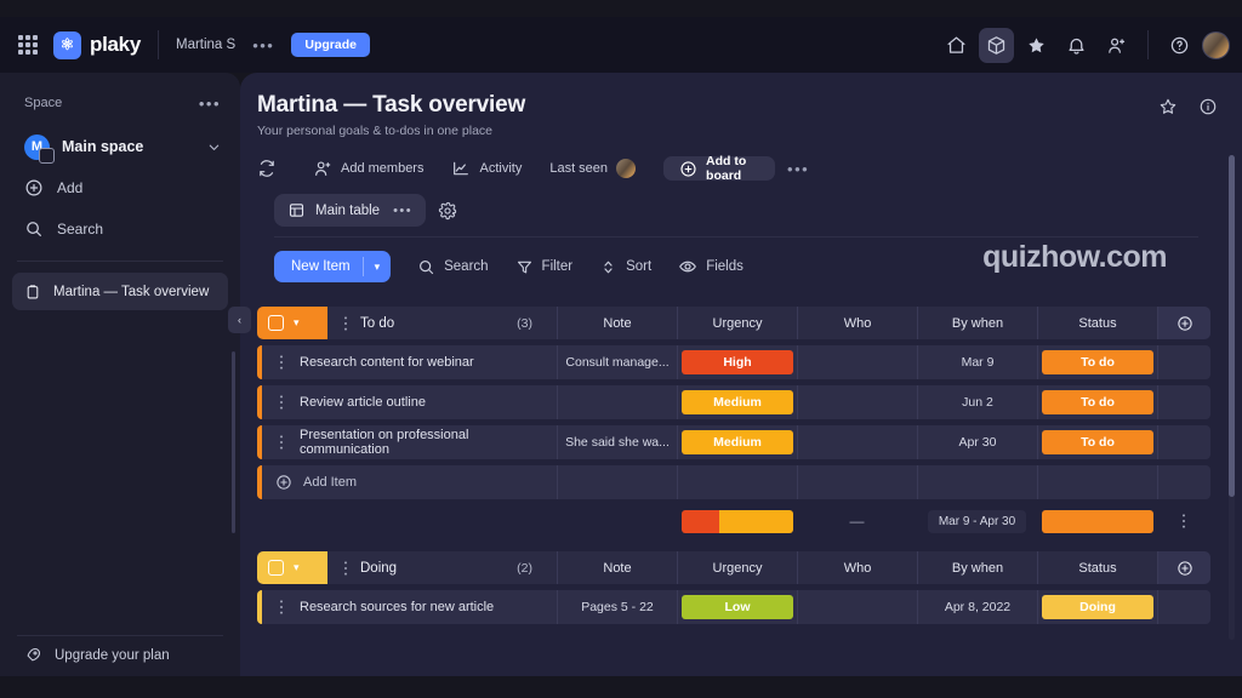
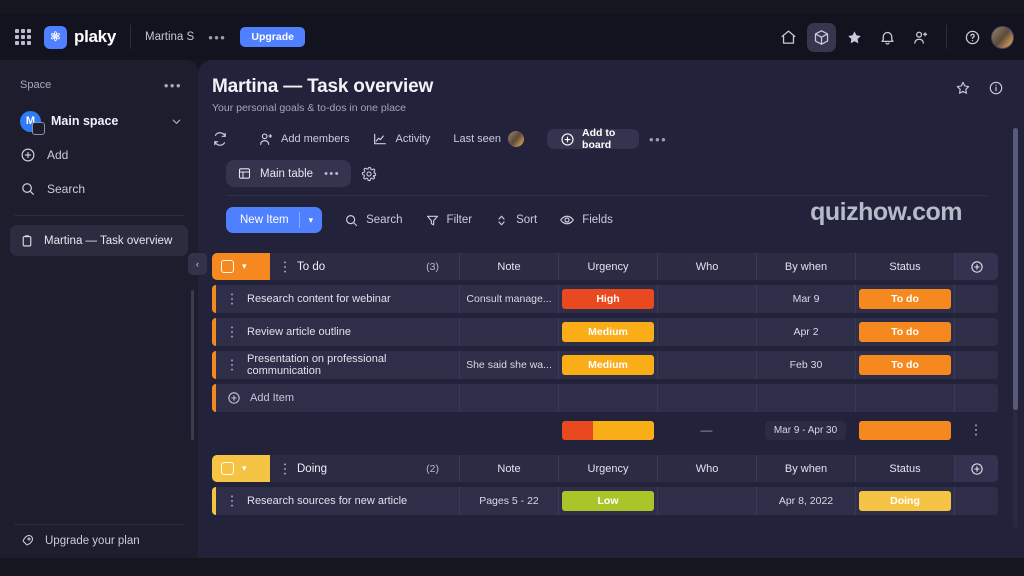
  ⚛
  plaky
  Martina S
  •••
  Upgrade
  Space
  •••
  M
  Main space
  Add
  Search
  Martina — Task overview
  Upgrade your plan
  ‹
  Martina — Task overview
  Your personal goals & to-dos in one place
  Add members
  Activity
  Last seen
  Add to board
  •••
  Main table
  •••
  New Item
  ▾
  Search
  Filter
  Sort
  Fields
  quizhow.com
  ▾
  To do
  (3)
  Note
  Urgency
  Who
  By when
  Status
  Research content for webinar
  Consult manage...
  High
  Mar 9
  To do
  Review article outline
  Medium
- Jun 2
+ Apr 2
  To do
  Presentation on professional communication
  She said she wa...
  Medium
- Apr 30
+ Feb 30
  To do
  Add Item
  —
  Mar 9 - Apr 30
  ▾
  Doing
  (2)
  Note
  Urgency
  Who
  By when
  Status
  Research sources for new article
  Pages 5 - 22
  Low
  Apr 8, 2022
  Doing
